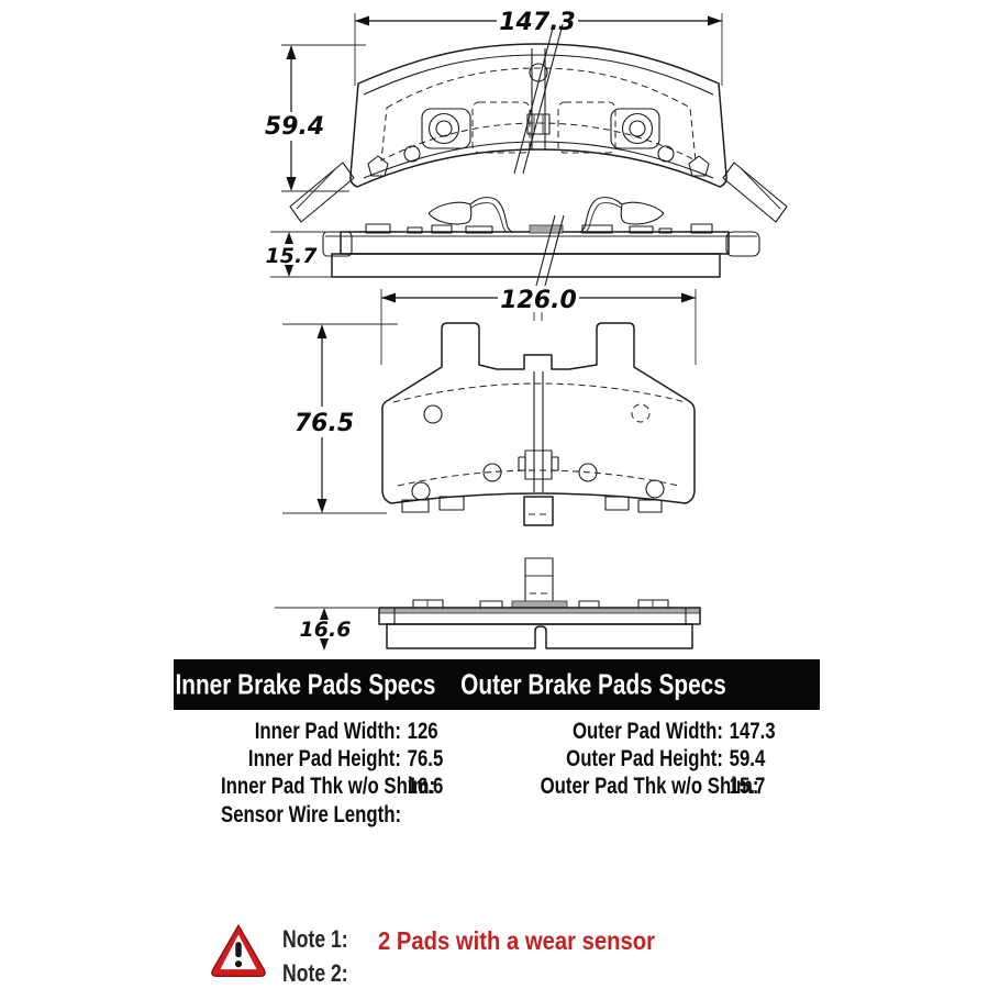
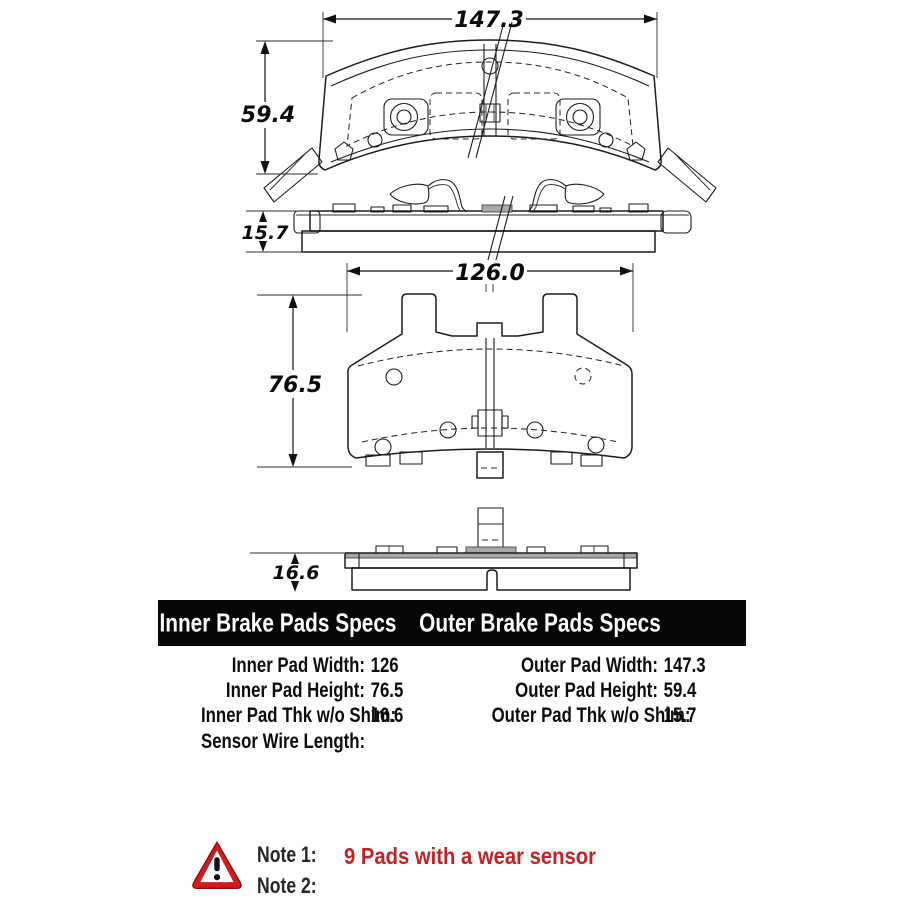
  147.3
  59.4
  15.7
  126.0
  76.5
  16.6
  Inner Brake Pads Specs
  Outer Brake Pads Specs
  Inner Pad Width:
  126
  Inner Pad Height:
  76.5
  Inner Pad Thk w/o Sh
  16.6
  Sensor Wire Length:
  Outer Pad Width:
  147.3
  Outer Pad Height:
  59.4
  Outer Pad Thk w/o Sh
  15.7
  Note 1:
- 2 Pads with a wear sensor
+ 9 Pads with a wear sensor
  Note 2:
